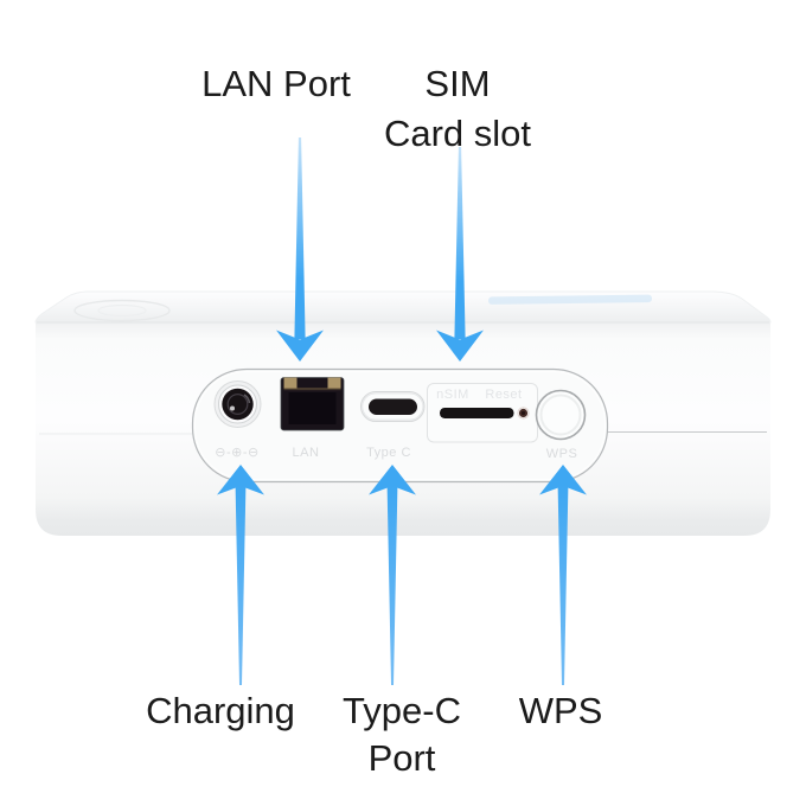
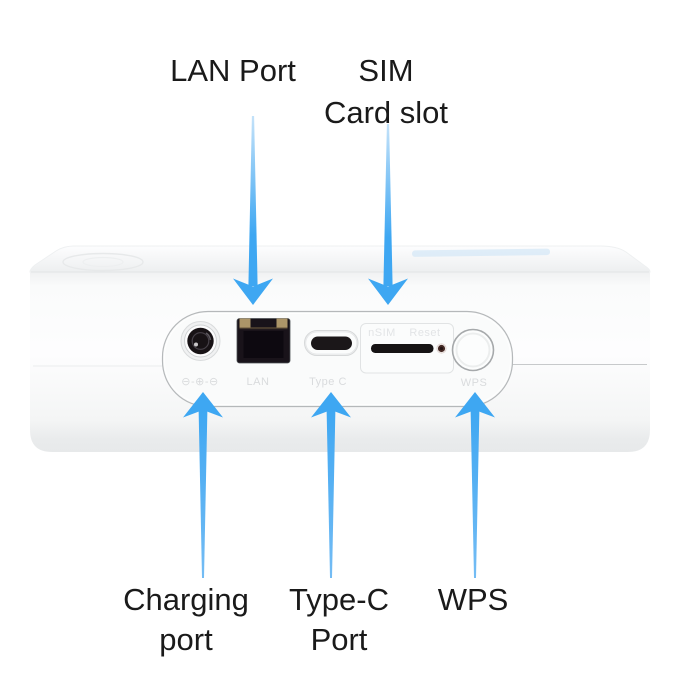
  LAN Port
  SIM
  Card slot
  Charging
+ port
  Type-C
  Port
  WPS
  nSIM
  Reset
  ⊖-⊕-⊖
  LAN
  Type C
  WPS
